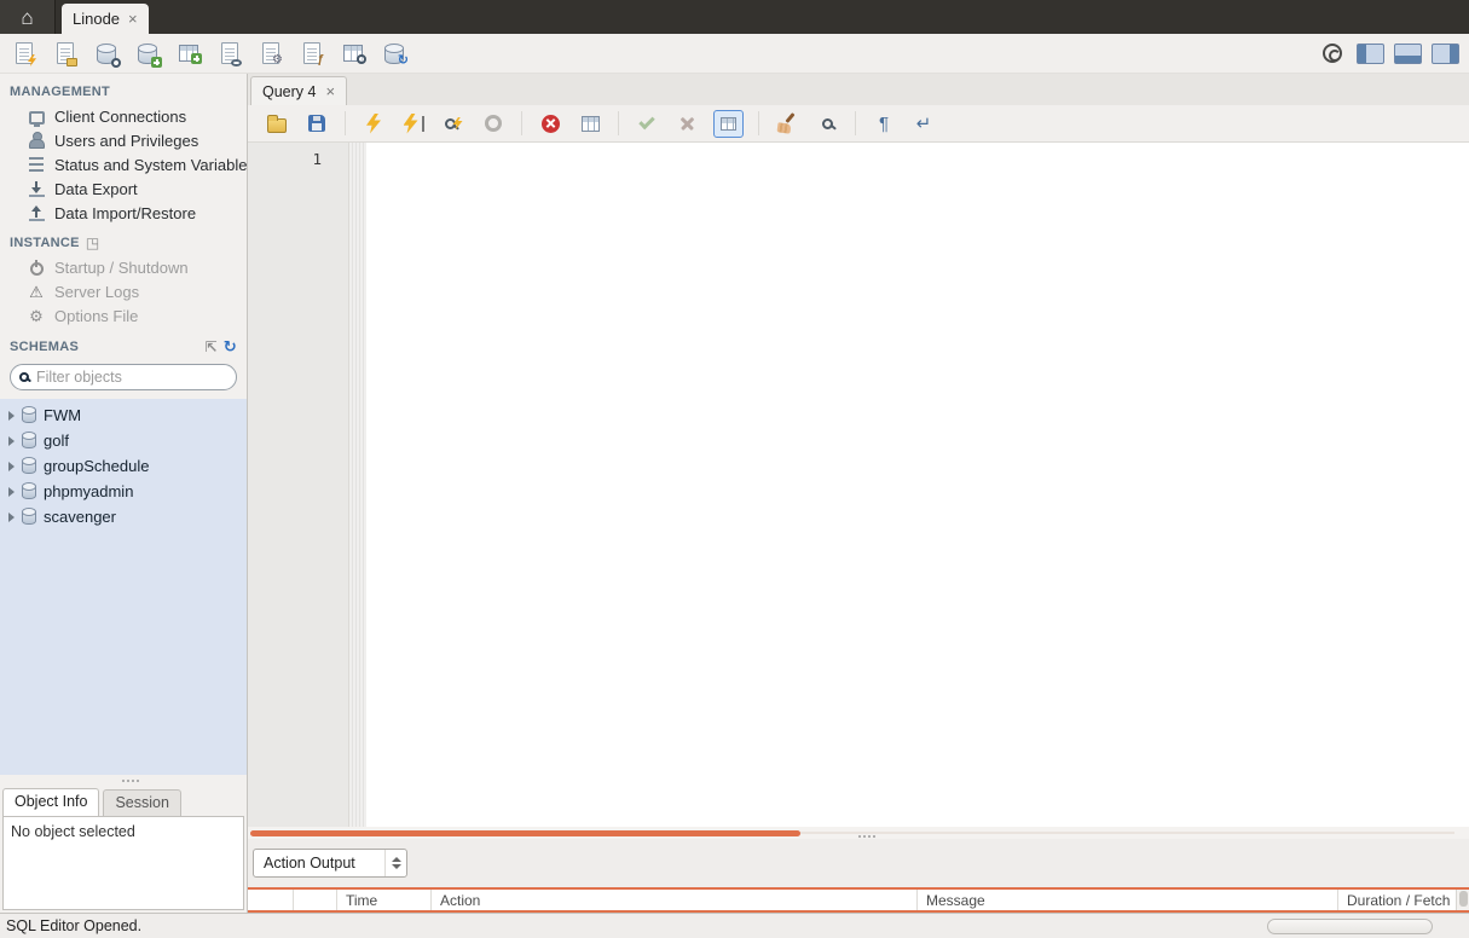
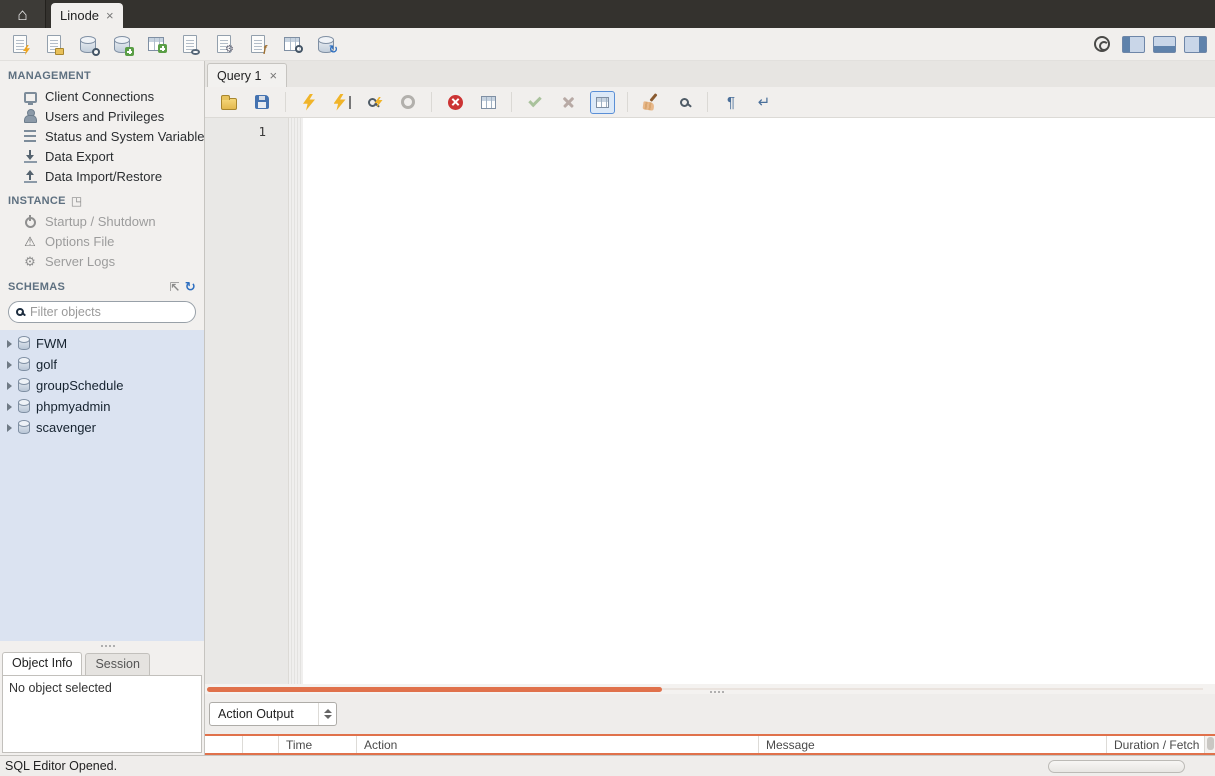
  ⌂
  Linode
  ×
  MANAGEMENT
  Client Connections
  Users and Privileges
  Status and System Variable
  Data Export
  Data Import/Restore
  INSTANCE
  ◳
  Startup / Shutdown
  ⚠
- Server Logs
+ Options File
  ⚙
- Options File
+ Server Logs
  SCHEMAS
  ⇱
  ↻
  Filter objects
  FWM
  golf
  groupSchedule
  phpmyadmin
  scavenger
  Object Info
  Session
  No object selected
- Query 4
+ Query 1
  ×
  ¶
  ↵
  1
  Action Output
  Time
  Action
  Message
  Duration / Fetch
  SQL Editor Opened.
